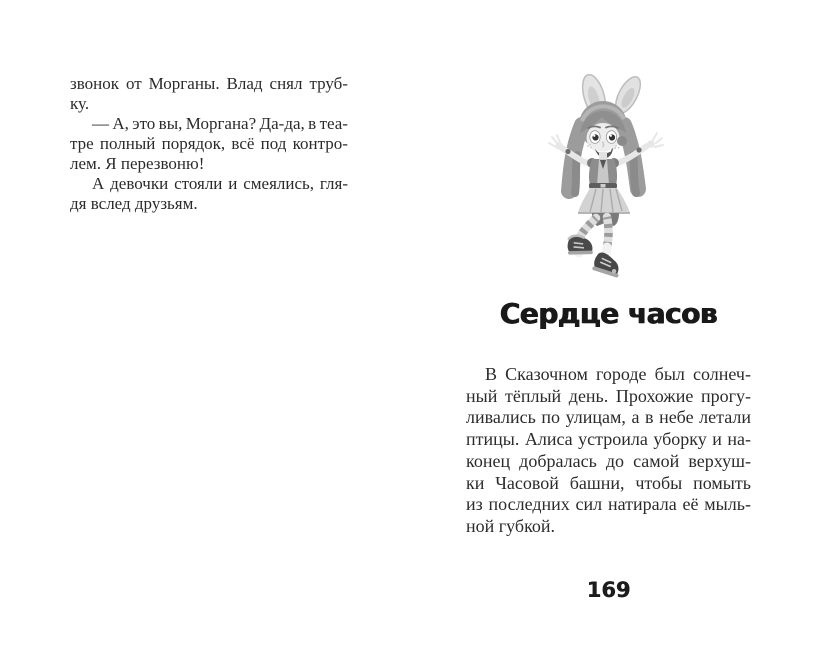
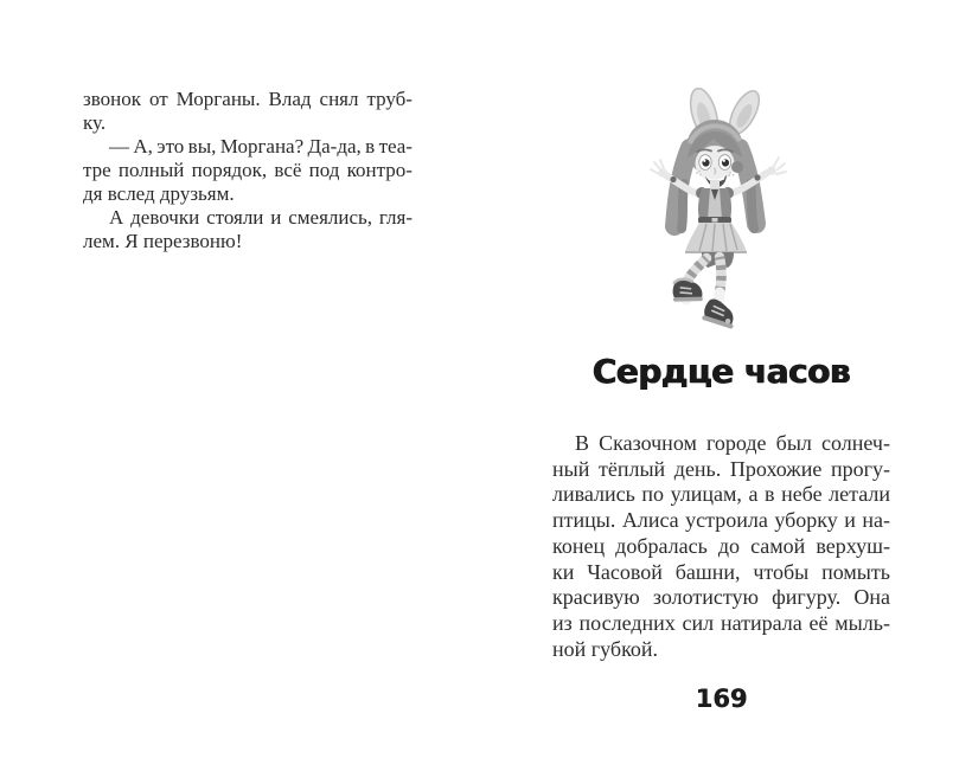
  звонок
  от
  Морганы.
  Влад
  снял
  труб-
  ку.
  —
  А,
  это
  вы,
  Моргана?
  Да-да,
  в
  теа-
  тре
  полный
  порядок,
  всё
  под
  контро-
- лем. Я перезвоню!
+ дя вслед друзьям.
  А
  девочки
  стояли
  и
  смеялись,
  гля-
- дя вслед друзьям.
+ лем. Я перезвоню!
  Сердце часов
  В
  Сказочном
  городе
  был
  солнеч-
  ный
  тёплый
  день.
  Прохожие
  прогу-
  ливались
  по
  улицам,
  а
  в
  небе
  летали
  птицы.
  Алиса
  устроила
  уборку
  и
  на-
  конец
  добралась
  до
  самой
  верхуш-
  ки
  Часовой
  башни,
  чтобы
  помыть
+ красивую
+ золотистую
+ фигуру.
+ Она
  из
  последних
  сил
  натирала
  её
  мыль-
  ной губкой.
  169
